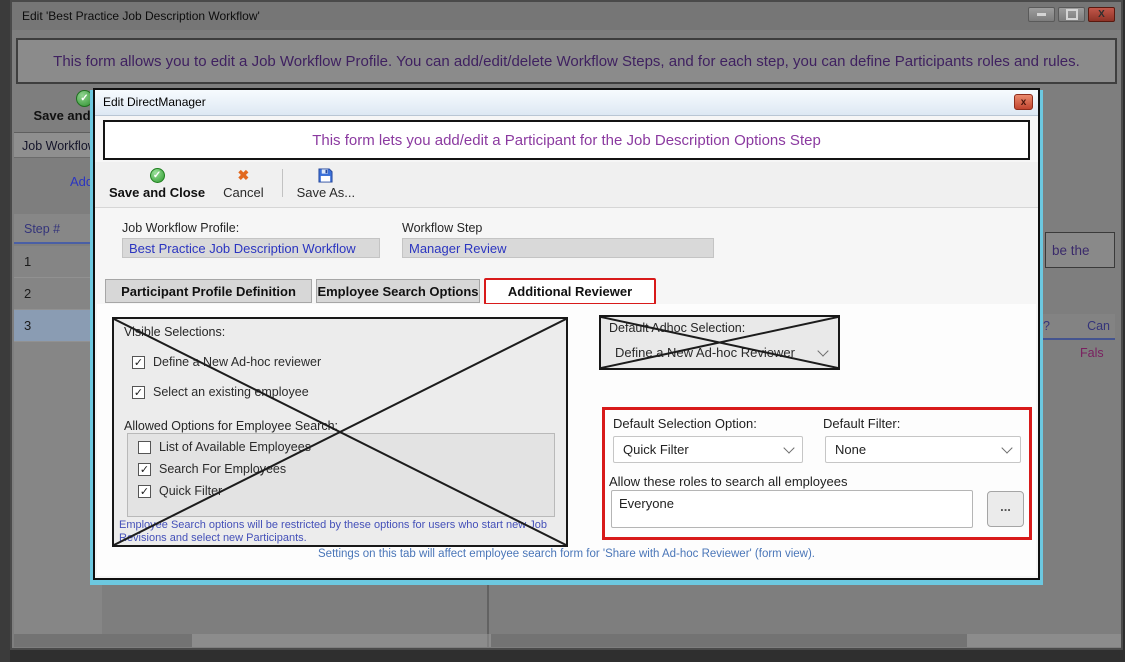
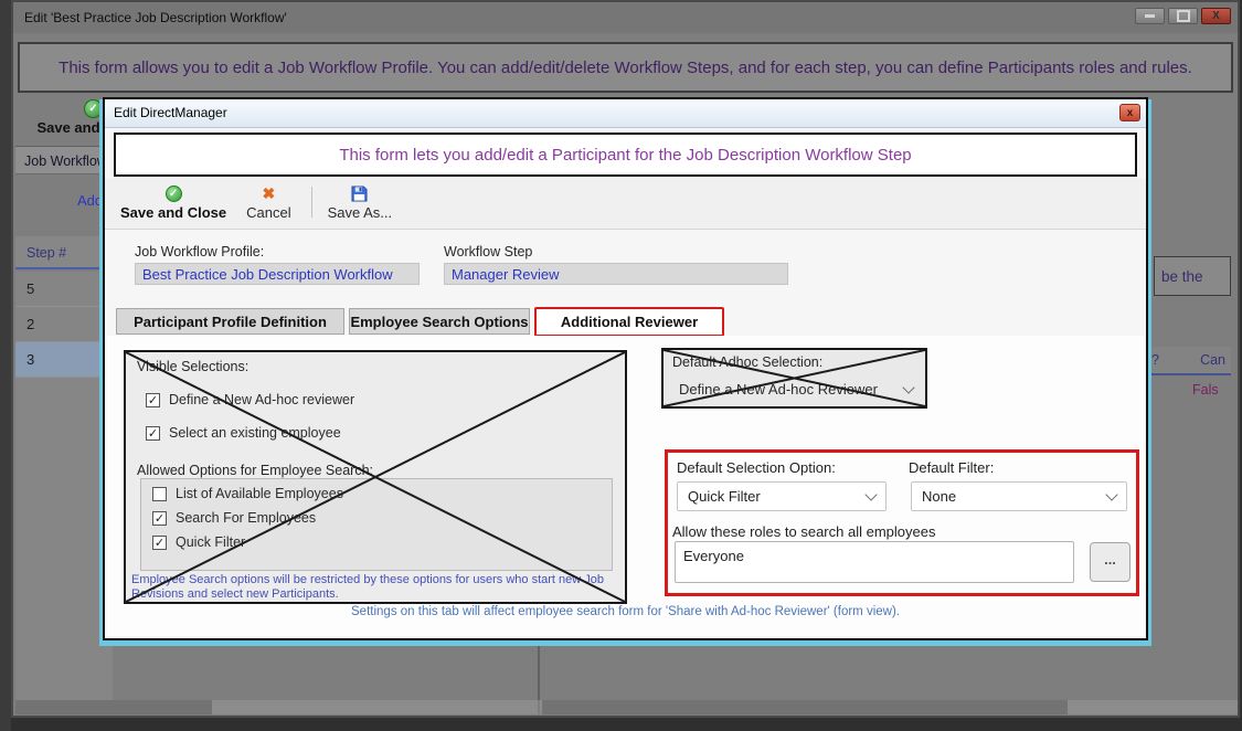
  Edit 'Best Practice Job Description Workflow'
  X
  This form allows you to edit a Job Workflow Profile. You can add/edit/delete Workflow Steps, and for each step, you can define Participants roles and rules.
  ✓
  Save and
  Job Workflo
  Add
  Step #
- 1
+ 5
  2
  3
  be the
  ?
  Can
  Fals
  Edit DirectManager
  x
- This form lets you add/edit a Participant for the Job Description Options Step
+ This form lets you add/edit a Participant for the Job Description Workflow Step
  ✓
  Save and Close
  ✖
  Cancel
  Save As...
  Job Workflow Profile:
  Best Practice Job Description Workflow
  Workflow Step
  Manager Review
  Participant Profile Definition
  Employee Search Options
  Additional Reviewer
  Viible Selections:
  ✓
  Define a New Ad-hoc reviewer
  ✓
  Select an existingmployee
  Allowed Options for Employee Search:
  List of Available Employee
  ✓
  Search For Employees
  ✓
  Quick Filte
  Emploee Search options will be restricted by these options for users who start new Job Rvisions and select new Participants.
  Defaultdhoc Selection:
  Define aew Ad-hoc Revwer
  Default Selection Option:
  Quick Filter
  Default Filter:
  None
  Allow these roles to search all employees
  Everyone
  ...
  Settings on this tab will affect employee search form for 'Share with Ad-hoc Reviewer' (form view).
